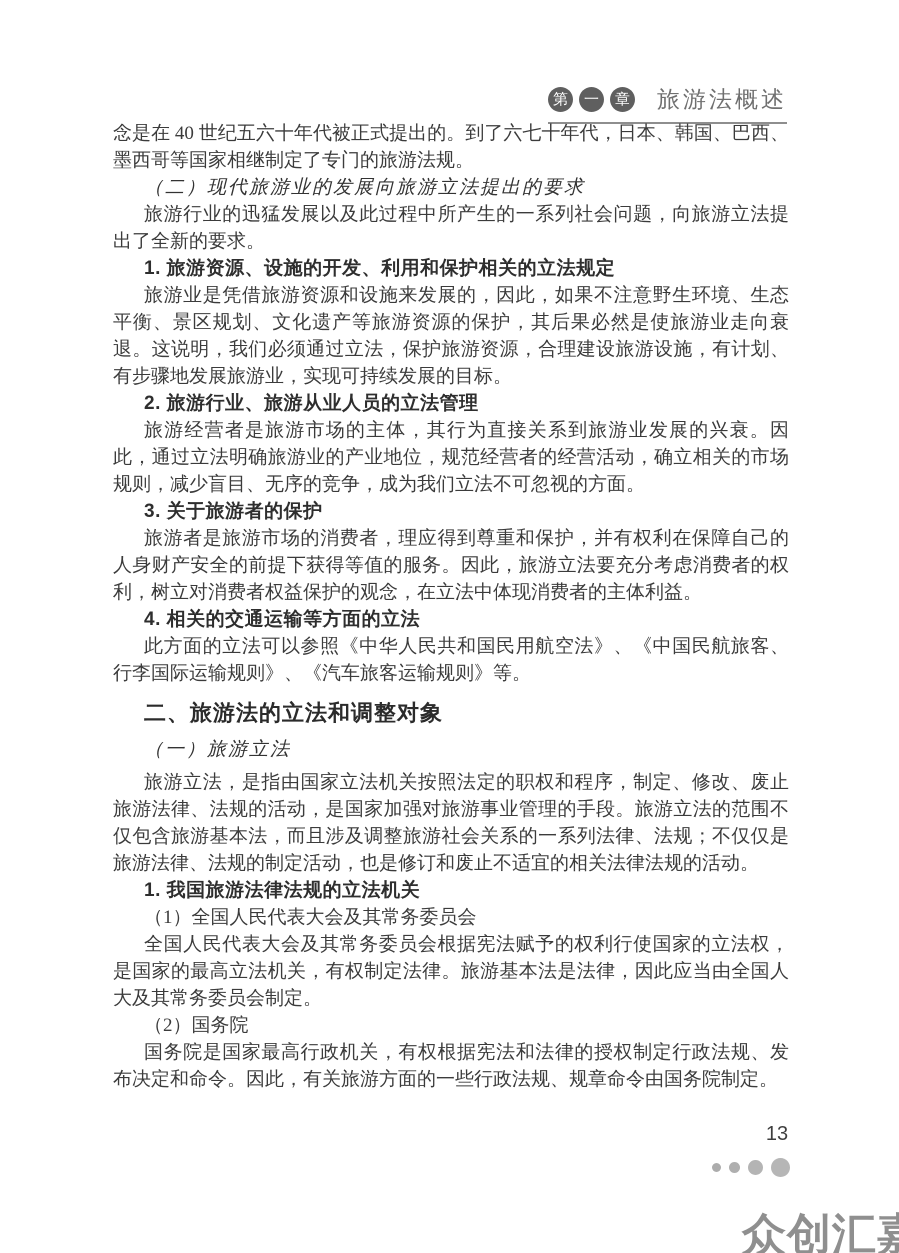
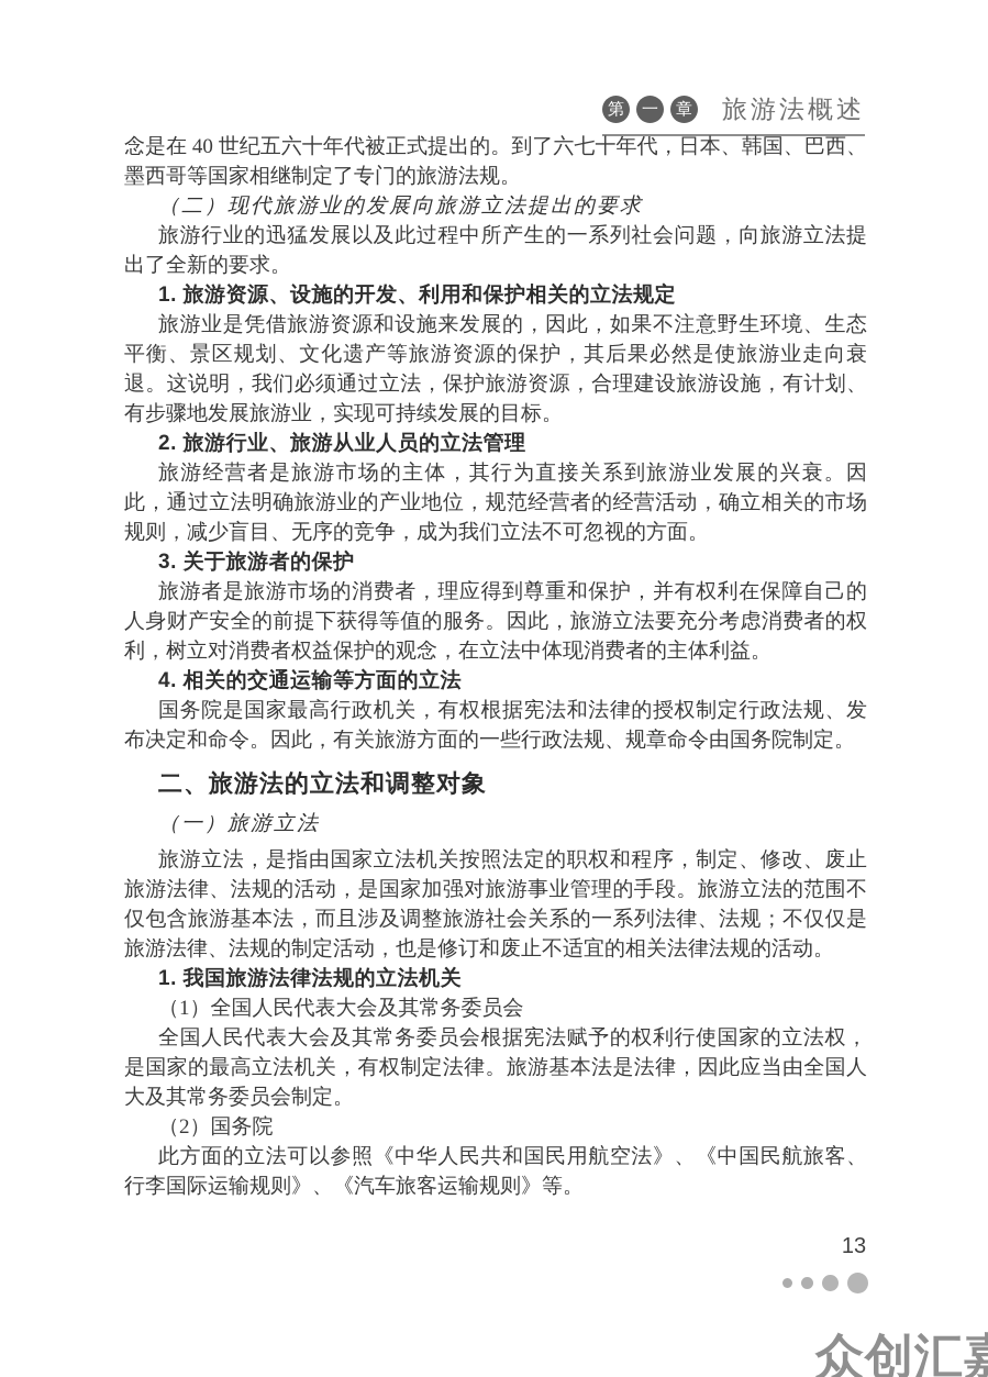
  第
  一
  章
  旅游法概述
  念是在 40 世纪五六十年代被正式提出的。到了六七十年代，日本、韩国、巴西、墨西哥等国家相继制定了专门的旅游法规。
  （二）现代旅游业的发展向旅游立法提出的要求
  旅游行业的迅猛发展以及此过程中所产生的一系列社会问题，向旅游立法提出了全新的要求。
  1. 旅游资源、设施的开发、利用和保护相关的立法规定
  旅游业是凭借旅游资源和设施来发展的，因此，如果不注意野生环境、生态平衡、景区规划、文化遗产等旅游资源的保护，其后果必然是使旅游业走向衰退。这说明，我们必须通过立法，保护旅游资源，合理建设旅游设施，有计划、有步骤地发展旅游业，实现可持续发展的目标。
  2. 旅游行业、旅游从业人员的立法管理
  旅游经营者是旅游市场的主体，其行为直接关系到旅游业发展的兴衰。因此，通过立法明确旅游业的产业地位，规范经营者的经营活动，确立相关的市场规则，减少盲目、无序的竞争，成为我们立法不可忽视的方面。
  3. 关于旅游者的保护
  旅游者是旅游市场的消费者，理应得到尊重和保护，并有权利在保障自己的人身财产安全的前提下获得等值的服务。因此，旅游立法要充分考虑消费者的权利，树立对消费者权益保护的观念，在立法中体现消费者的主体利益。
  4. 相关的交通运输等方面的立法
- 此方面的立法可以参照《中华人民共和国民用航空法》、《中国民航旅客、行李国际运输规则》、《汽车旅客运输规则》等。
+ 国务院是国家最高行政机关，有权根据宪法和法律的授权制定行政法规、发布决定和命令。因此，有关旅游方面的一些行政法规、规章命令由国务院制定。
  二、旅游法的立法和调整对象
  （一）旅游立法
  旅游立法，是指由国家立法机关按照法定的职权和程序，制定、修改、废止旅游法律、法规的活动，是国家加强对旅游事业管理的手段。旅游立法的范围不仅包含旅游基本法，而且涉及调整旅游社会关系的一系列法律、法规；不仅仅是旅游法律、法规的制定活动，也是修订和废止不适宜的相关法律法规的活动。
  1. 我国旅游法律法规的立法机关
  （1）全国人民代表大会及其常务委员会
  全国人民代表大会及其常务委员会根据宪法赋予的权利行使国家的立法权，是国家的最高立法机关，有权制定法律。旅游基本法是法律，因此应当由全国人大及其常务委员会制定。
  （2）国务院
- 国务院是国家最高行政机关，有权根据宪法和法律的授权制定行政法规、发布决定和命令。因此，有关旅游方面的一些行政法规、规章命令由国务院制定。
+ 此方面的立法可以参照《中华人民共和国民用航空法》、《中国民航旅客、行李国际运输规则》、《汽车旅客运输规则》等。
  13
  众创汇
